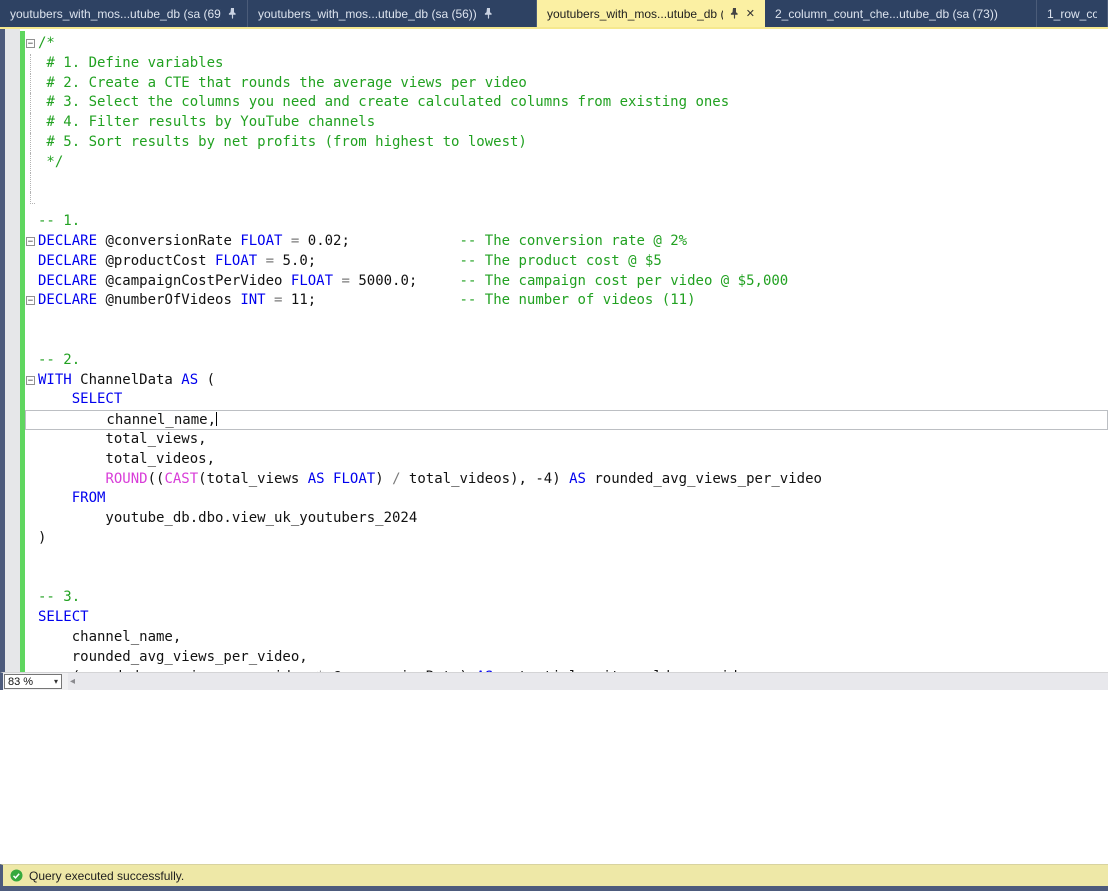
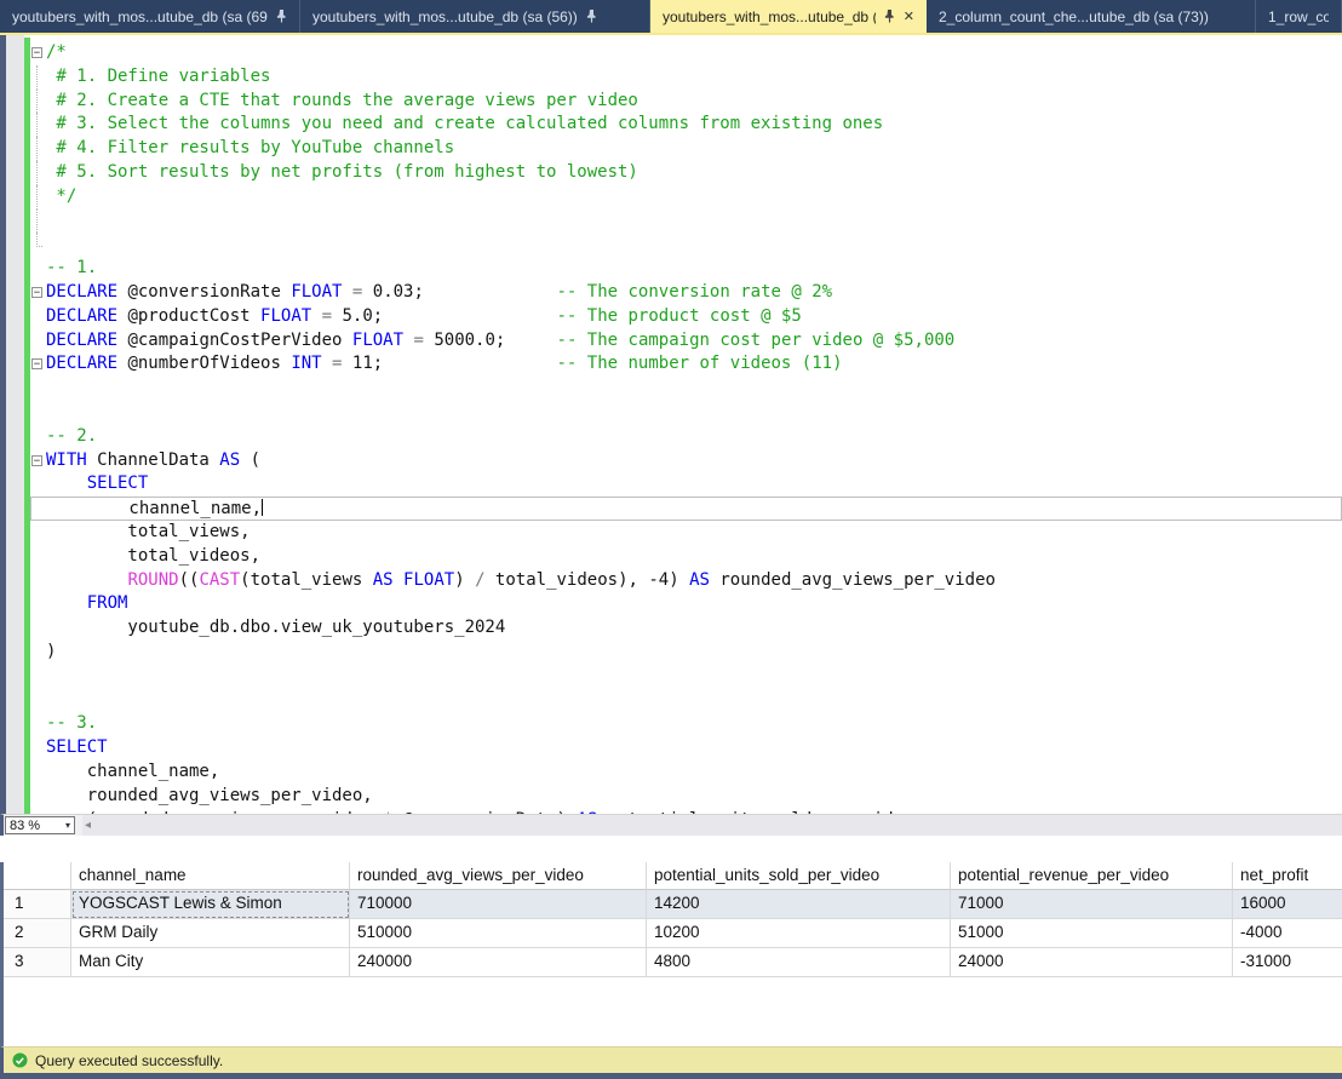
  youtubers_with_mos...utube_db (sa (69
  youtubers_with_mos...utube_db (sa (56))
  youtubers_with_mos...utube_db (
  ✕
  2_column_count_che...utube_db (sa (73))
  1_row_co
  −
  /*
  # 1. Define variables
  # 2. Create a CTE that rounds the average views per video
  # 3. Select the columns you need and create calculated columns from existing ones
  # 4. Filter results by YouTube channels
  # 5. Sort results by net profits (from highest to lowest)
  */
  -- 1.
  −
- DECLARE @conversionRate FLOAT = 0.02; -- The conversion rate @ 2%
+ DECLARE @conversionRate FLOAT = 0.03; -- The conversion rate @ 2%
  DECLARE @productCost FLOAT = 5.0; -- The product cost @ $5
  DECLARE @campaignCostPerVideo FLOAT = 5000.0; -- The campaign cost per video @ $5,000
  −
  DECLARE @numberOfVideos INT = 11; -- The number of videos (11)
  -- 2.
  −
  WITH ChannelData AS (
  SELECT
  channel_name,
  total_views,
  total_videos,
  ROUND((CAST(total_views AS FLOAT) / total_videos), -4) AS rounded_avg_views_per_video
  FROM
  youtube_db.dbo.view_uk_youtubers_2024
  )
  -- 3.
  SELECT
  channel_name,
  rounded_avg_views_per_video,
  83 %
  ▾
  ◂
+ channel_name
+ rounded_avg_views_per_video
+ potential_units_sold_per_video
+ potential_revenue_per_video
+ net_profit
+ 1
+ YOGSCAST Lewis & Simon
+ 710000
+ 14200
+ 71000
+ 16000
+ 2
+ GRM Daily
+ 510000
+ 10200
+ 51000
+ -4000
+ 3
+ Man City
+ 240000
+ 4800
+ 24000
+ -31000
  Query executed successfully.
